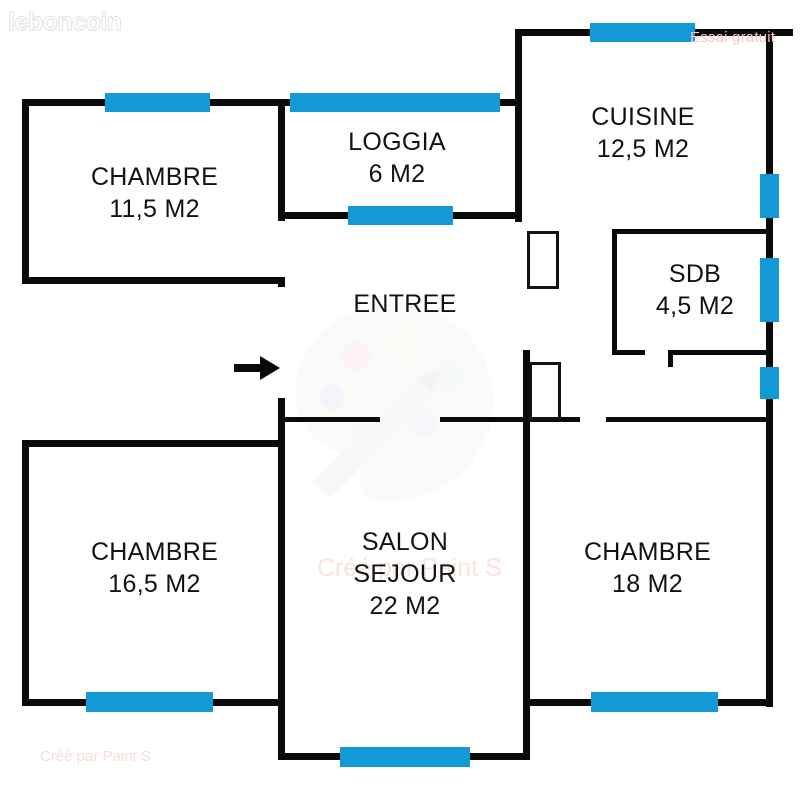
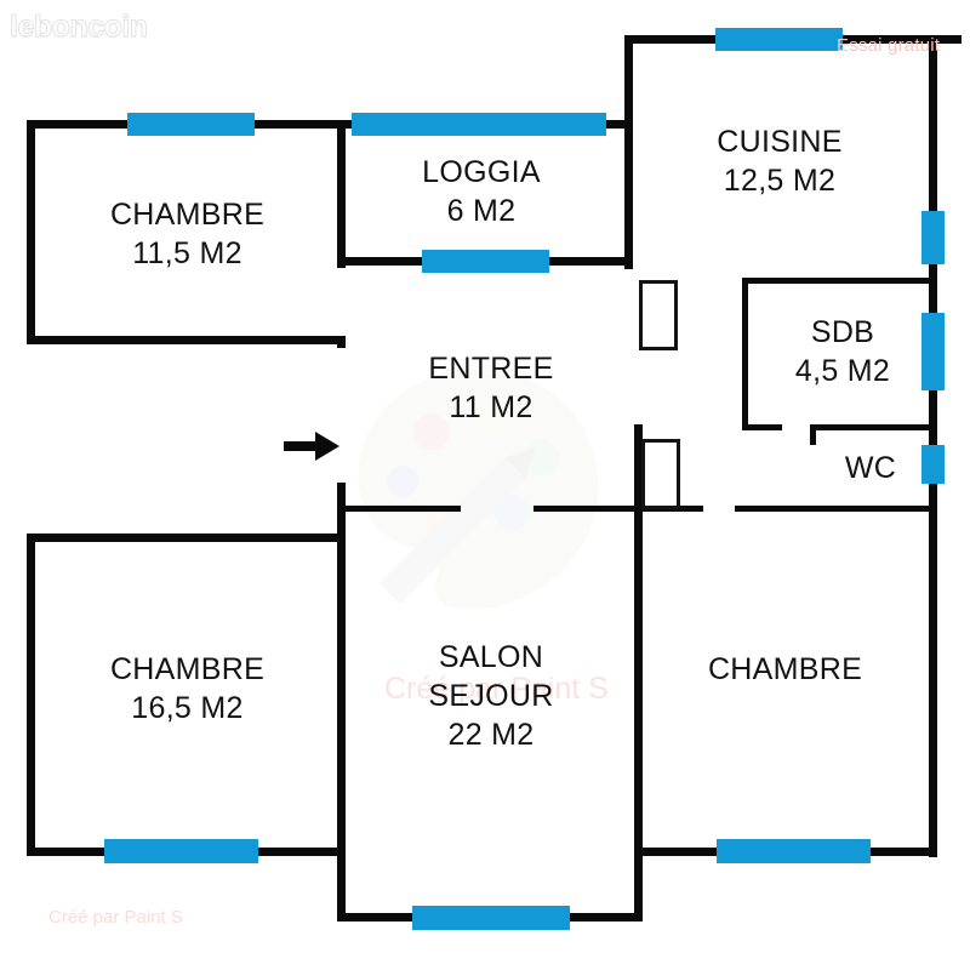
  Créé par Paint S
  CHAMBRE
  11,5 M2
  LOGGIA
  6 M2
  CUISINE
  12,5 M2
  ENTREE
+ 11 M2
  SDB
  4,5 M2
+ WC
  CHAMBRE
  16,5 M2
  SALON
  SEJOUR
  22 M2
  CHAMBRE
- 18 M2
  leboncoin
  Essai gratuit
  Créé par Paint S
